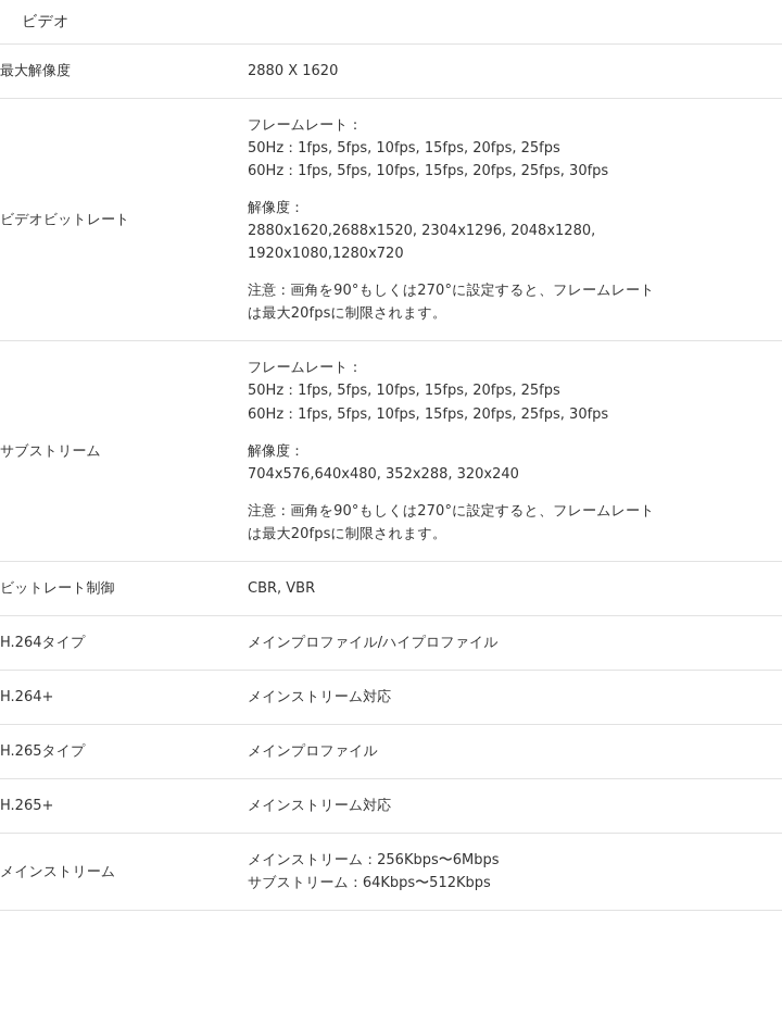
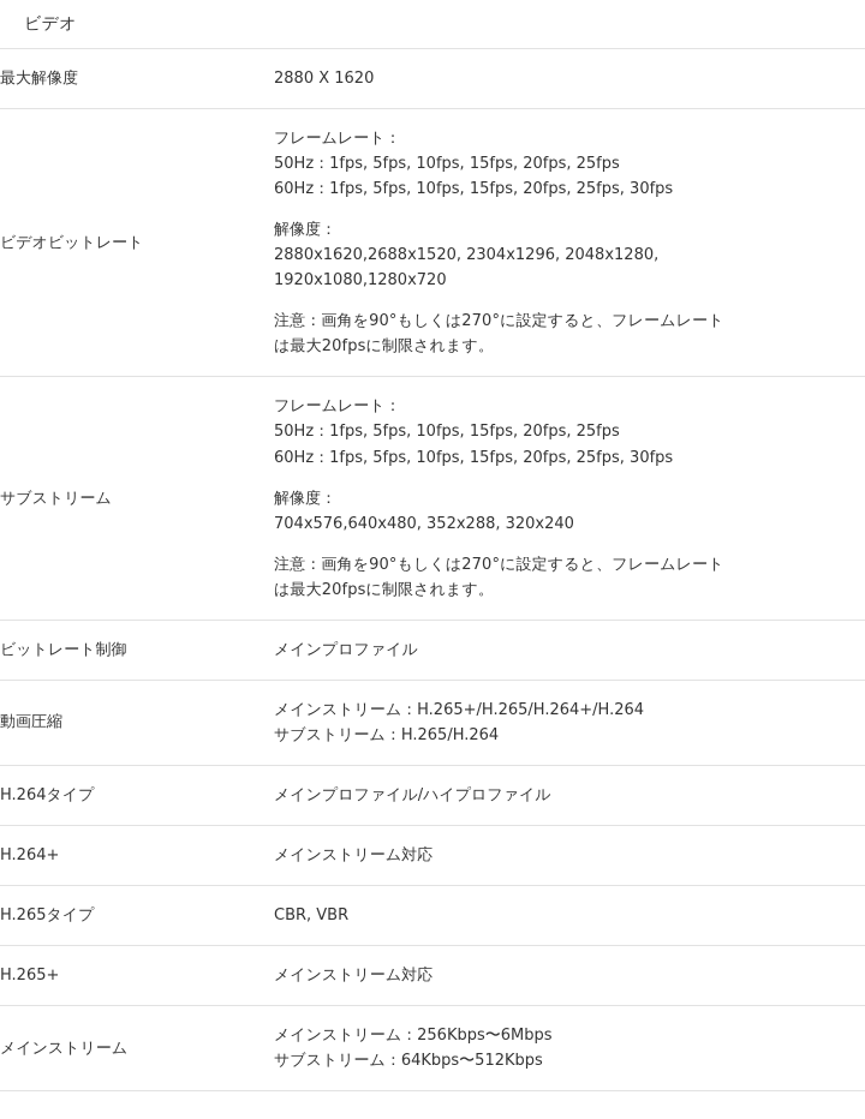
  ビデオ
  最大解像度	2880 X 1620
  ビデオビットレート	フレームレート：50Hz：1fps, 5fps, 10fps, 15fps, 20fps, 25fps60Hz：1fps, 5fps, 10fps, 15fps, 20fps, 25fps, 30fps解像度：2880x1620,2688x1520, 2304x1296, 2048x1280,1920x1080,1280x720注意：画角を90°もしくは270°に設定すると、フレームレートは最大20fpsに制限されます。
  サブストリーム	フレームレート：50Hz：1fps, 5fps, 10fps, 15fps, 20fps, 25fps60Hz：1fps, 5fps, 10fps, 15fps, 20fps, 25fps, 30fps解像度：704x576,640x480, 352x288, 320x240注意：画角を90°もしくは270°に設定すると、フレームレートは最大20fpsに制限されます。
- ビットレート制御	CBR, VBR
+ ビットレート制御	メインプロファイル
+ 動画圧縮	メインストリーム：H.265+/H.265/H.264+/H.264サブストリーム：H.265/H.264
  H.264タイプ	メインプロファイル/ハイプロファイル
  H.264+	メインストリーム対応
- H.265タイプ	メインプロファイル
+ H.265タイプ	CBR, VBR
  H.265+	メインストリーム対応
  メインストリーム	メインストリーム：256Kbps〜6Mbpsサブストリーム：64Kbps〜512Kbps
